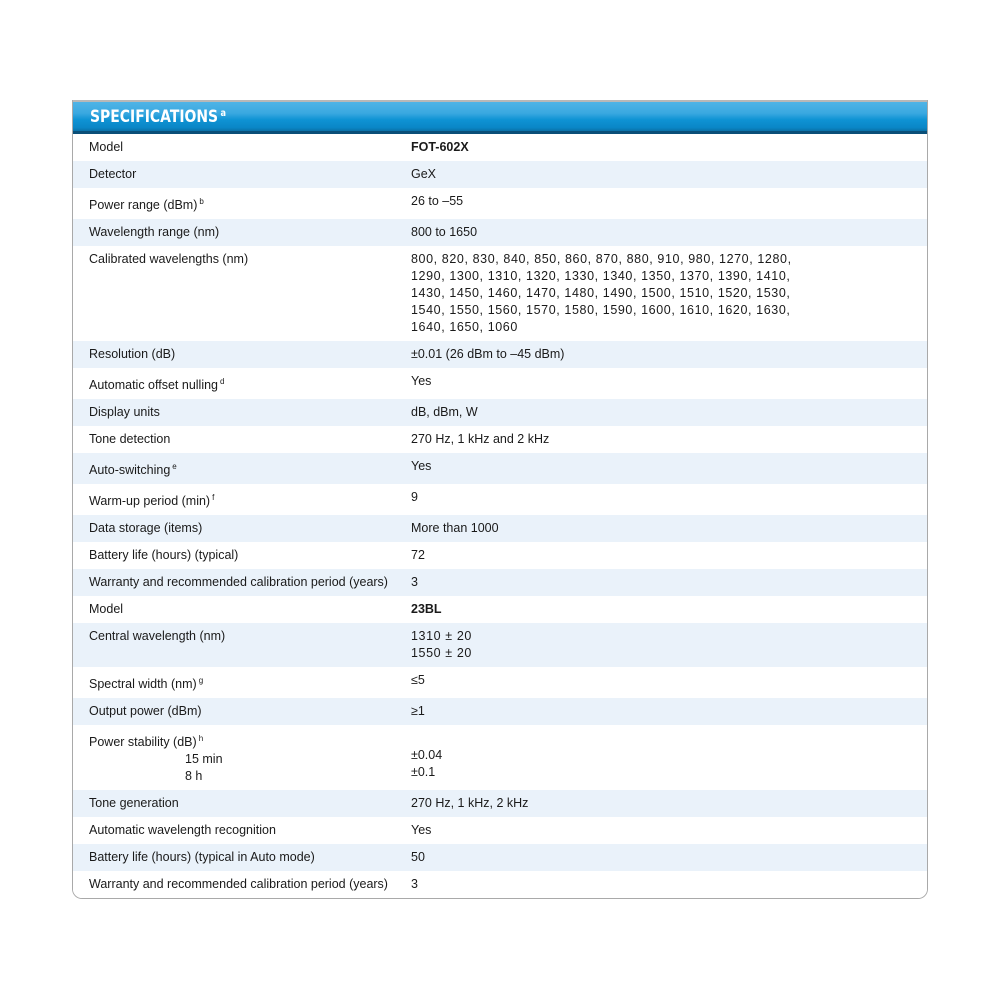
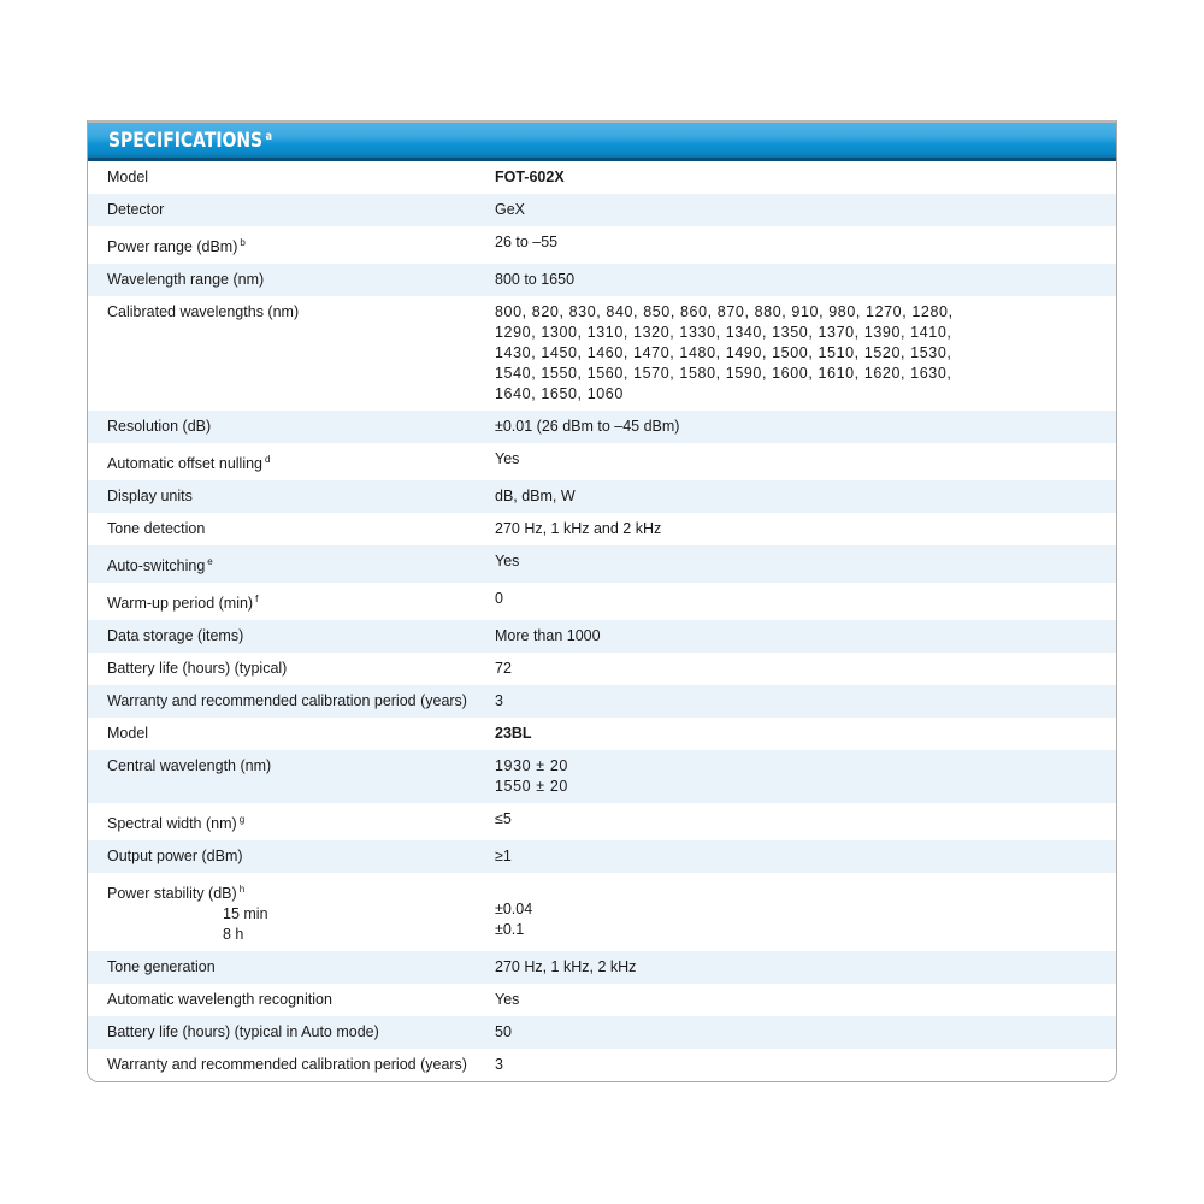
  SPECIFICATIONS a
  Model
  FOT-602X
  Detector
  GeX
  Power range (dBm) b
  26 to –55
  Wavelength range (nm)
  800 to 1650
  Calibrated wavelengths (nm)
  800, 820, 830, 840, 850, 860, 870, 880, 910, 980, 1270, 1280,
  1290, 1300, 1310, 1320, 1330, 1340, 1350, 1370, 1390, 1410,
  1430, 1450, 1460, 1470, 1480, 1490, 1500, 1510, 1520, 1530,
  1540, 1550, 1560, 1570, 1580, 1590, 1600, 1610, 1620, 1630,
  1640, 1650, 1060
  Resolution (dB)
  ±0.01 (26 dBm to –45 dBm)
  Automatic offset nulling d
  Yes
  Display units
  dB, dBm, W
  Tone detection
  270 Hz, 1 kHz and 2 kHz
  Auto-switching e
  Yes
  Warm-up period (min) f
- 9
+ 0
  Data storage (items)
  More than 1000
  Battery life (hours) (typical)
  72
  Warranty and recommended calibration period (years)
  3
  Model
  23BL
  Central wavelength (nm)
- 1310 ± 20
+ 1930 ± 20
  1550 ± 20
  Spectral width (nm) g
  ≤5
  Output power (dBm)
  ≥1
  Power stability (dB) h
  15 min
  8 h
  ±0.04
  ±0.1
  Tone generation
  270 Hz, 1 kHz, 2 kHz
  Automatic wavelength recognition
  Yes
  Battery life (hours) (typical in Auto mode)
  50
  Warranty and recommended calibration period (years)
  3
